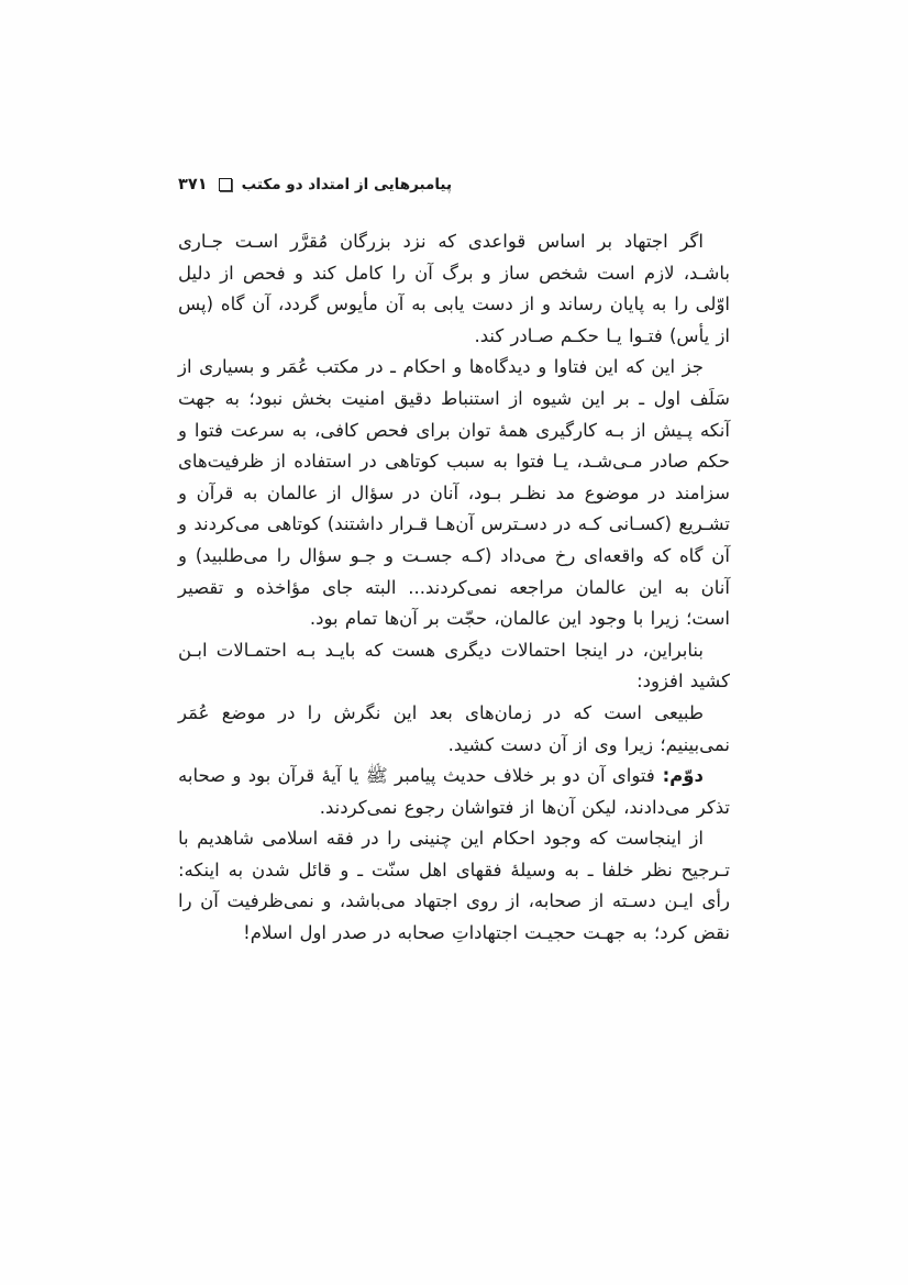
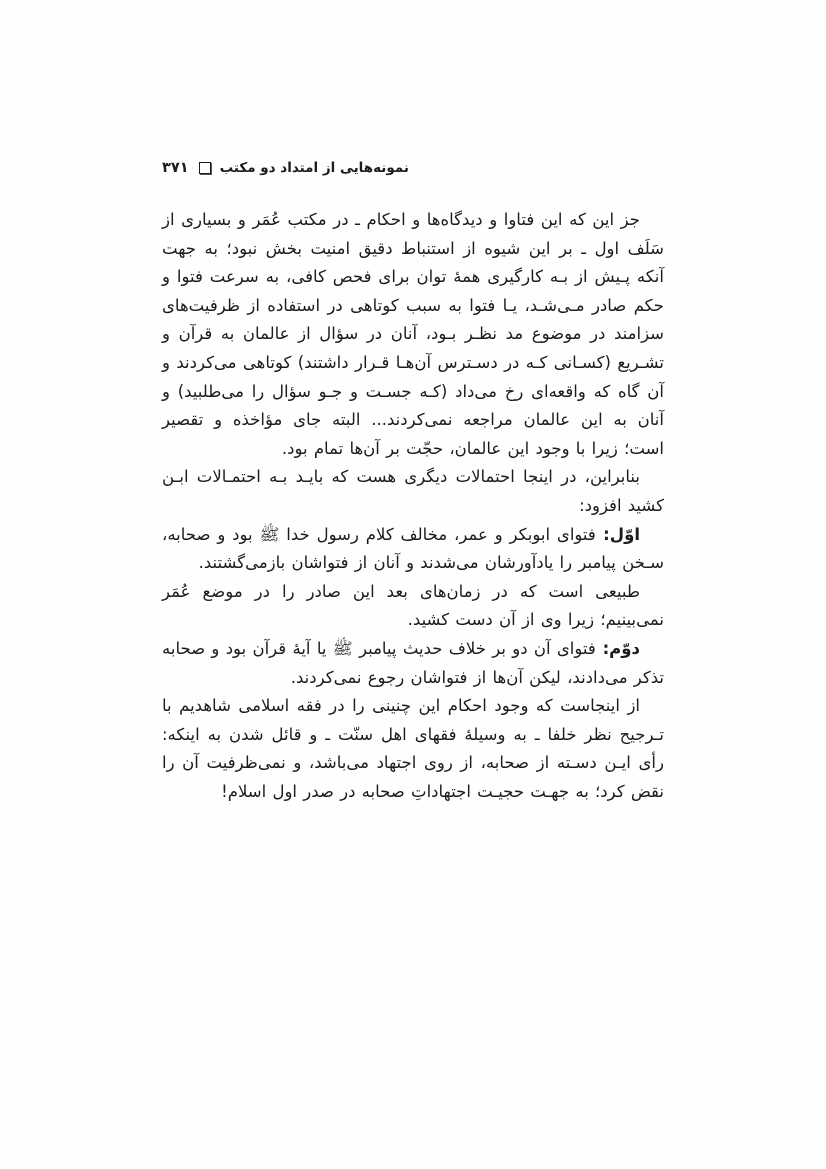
  ۳۷۱
- پیامبر‌هایی از امتداد دو مکتب
+ نمونه‌هایی از امتداد دو مکتب
- اگر اجتهاد بر اساس قواعدی که نزد بزرگان مُقرَّر اسـت جـاری باشـد، لازم است شخص ساز و برگ آن را کامل کند و فحص از دلیل اوّلی را به پایان رساند و از دست یابی به آن مأیوس گردد، آن گاه (پس از یأس) فتـوا یـا حکـم صـادر کند.
  جز این که این فتاوا و دیدگاه‌ها و احکام ـ در مکتب عُمَر و بسیاری از سَلَف اول ـ بر این شیوه از استنباط دقیق امنیت بخش نبود؛ به جهت آنکه پـیش از بـه کارگیری همهٔ توان برای فحص کافی، به سرعت فتوا و حکم صادر مـی‌شـد، یـا فتوا به سبب کوتاهی در استفاده از ظرفیت‌های سزامند در موضوع مد نظـر بـود، آنان در سؤال از عالمان به قرآن و تشـریع (کسـانی کـه در دسـترس آن‌هـا قـرار داشتند) کوتاهی می‌کردند و آن گاه که واقعه‌ای رخ می‌داد (کـه جسـت و جـو سؤال را می‌طلبید) و آنان به این عالمان مراجعه نمی‌کردند... البته جای مؤاخذه و تقصیر است؛ زیرا با وجود این عالمان، حجّت بر آن‌ها تمام بود.
  بنابراین، در اینجا احتمالات دیگری هست که بایـد بـه احتمـالات ابـن کشید افزود:
+ اوّل: فتوای ابوبکر و عمر، مخالف کلام رسول خدا ﷺ بود و صحابه، سـخن پیامبر را یادآورشان می‌شدند و آنان از فتواشان بازمی‌گشتند.
- طبیعی است که در زمان‌های بعد این نگرش را در موضع عُمَر نمی‌بینیم؛ زیرا وی از آن دست کشید.
+ طبیعی است که در زمان‌های بعد این صادر را در موضع عُمَر نمی‌بینیم؛ زیرا وی از آن دست کشید.
  دوّم: فتوای آن دو بر خلاف حدیث پیامبر ﷺ یا آیهٔ قرآن بود و صحابه تذکر می‌دادند، لیکن آن‌ها از فتواشان رجوع نمی‌کردند.
  از اینجاست که وجود احکام این چنینی را در فقه اسلامی شاهدیم با تـرجیح نظر خلفا ـ به وسیلهٔ فقهای اهل سنّت ـ و قائل شدن به اینکه: رأی ایـن دسـته از صحابه، از روی اجتهاد می‌باشد، و نمی‌ظرفیت آن را نقض کرد؛ به جهـت حجیـت اجتهاداتِ صحابه در صدر اول اسلام!
